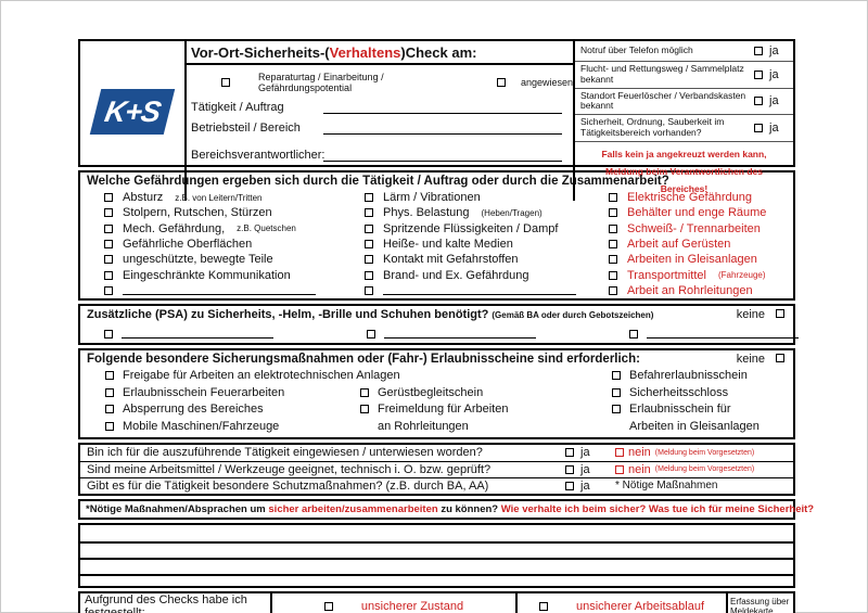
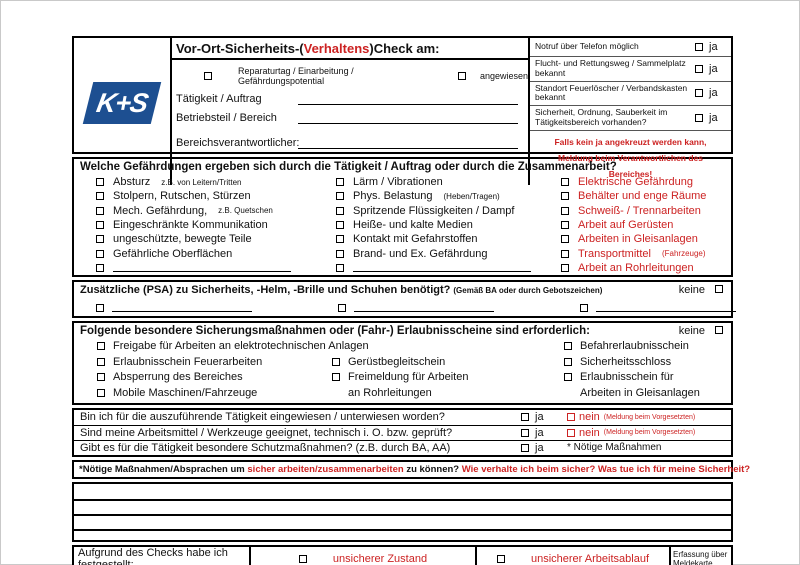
  Vor-Ort-Sicherheits-(Verhaltens)Check am:
  Reparaturtag / Einarbeitung / Gefährdungspotential
  angewiesen
  Tätigkeit / Auftrag
  Betriebsteil / Bereich
  Bereichsverantwortlicher:
  Notruf über Telefon möglich
  ja
  Flucht- und Rettungsweg / Sammelplatz bekannt
  ja
  Standort Feuerlöscher / Verbandskasten bekannt
  ja
  Sicherheit, Ordnung, Sauberkeit im Tätigkeitsbereich vorhanden?
  ja
  Falls kein ja angekreuzt werden kann, Meldung beim Verantwortlichen des Bereiches!
  Welche Gefährdungen ergeben sich durch die Tätigkeit / Auftrag oder durch die Zusammenarbeit?
  Absturz
  z.B. von Leitern/Tritten
  Stolpern, Rutschen, Stürzen
  Mech. Gefährdung,
  z.B. Quetschen
- Gefährliche Oberflächen
+ Eingeschränkte Kommunikation
  ungeschützte, bewegte Teile
- Eingeschränkte Kommunikation
+ Gefährliche Oberflächen
  Lärm / Vibrationen
  Phys. Belastung
  (Heben/Tragen)
  Spritzende Flüssigkeiten / Dampf
  Heiße- und kalte Medien
  Kontakt mit Gefahrstoffen
  Brand- und Ex. Gefährdung
  Elektrische Gefährdung
  Behälter und enge Räume
  Schweiß- / Trennarbeiten
  Arbeit auf Gerüsten
  Arbeiten in Gleisanlagen
  Transportmittel
  (Fahrzeuge)
  Arbeit an Rohrleitungen
  Zusätzliche (PSA) zu Sicherheits, -Helm, -Brille und Schuhen benötigt?
  (Gemäß BA oder durch Gebotszeichen)
  keine
  Folgende besondere Sicherungsmaßnahmen oder (Fahr-) Erlaubnisscheine sind erforderlich:
  keine
  Freigabe für Arbeiten an elektrotechnischen Anlagen
  Befahrerlaubnisschein
  Erlaubnisschein Feuerarbeiten
  Gerüstbegleitschein
  Sicherheitsschloss
  Absperrung des Bereiches
  Freimeldung für Arbeiten
  Erlaubnisschein für
  Mobile Maschinen/Fahrzeuge
  an Rohrleitungen
  Arbeiten in Gleisanlagen
  Bin ich für die auszuführende Tätigkeit eingewiesen / unterwiesen worden?
  ja
  nein
  Sind meine Arbeitsmittel / Werkzeuge geeignet, technisch i. O. bzw. geprüft?
  ja
  nein
  Gibt es für die Tätigkeit besondere Schutzmaßnahmen? (z.B. durch BA, AA)
  ja
  * Nötige Maßnahmen
  *Nötige Maßnahmen/Absprachen um sicher arbeiten/zusammenarbeiten zu können? Wie verhalte ich beim sicher? Was tue ich für meine Sicherheit?
  unsicherer Zustand
  unsicherer Arbeitsablauf
  Erfassung über Meldekarte
